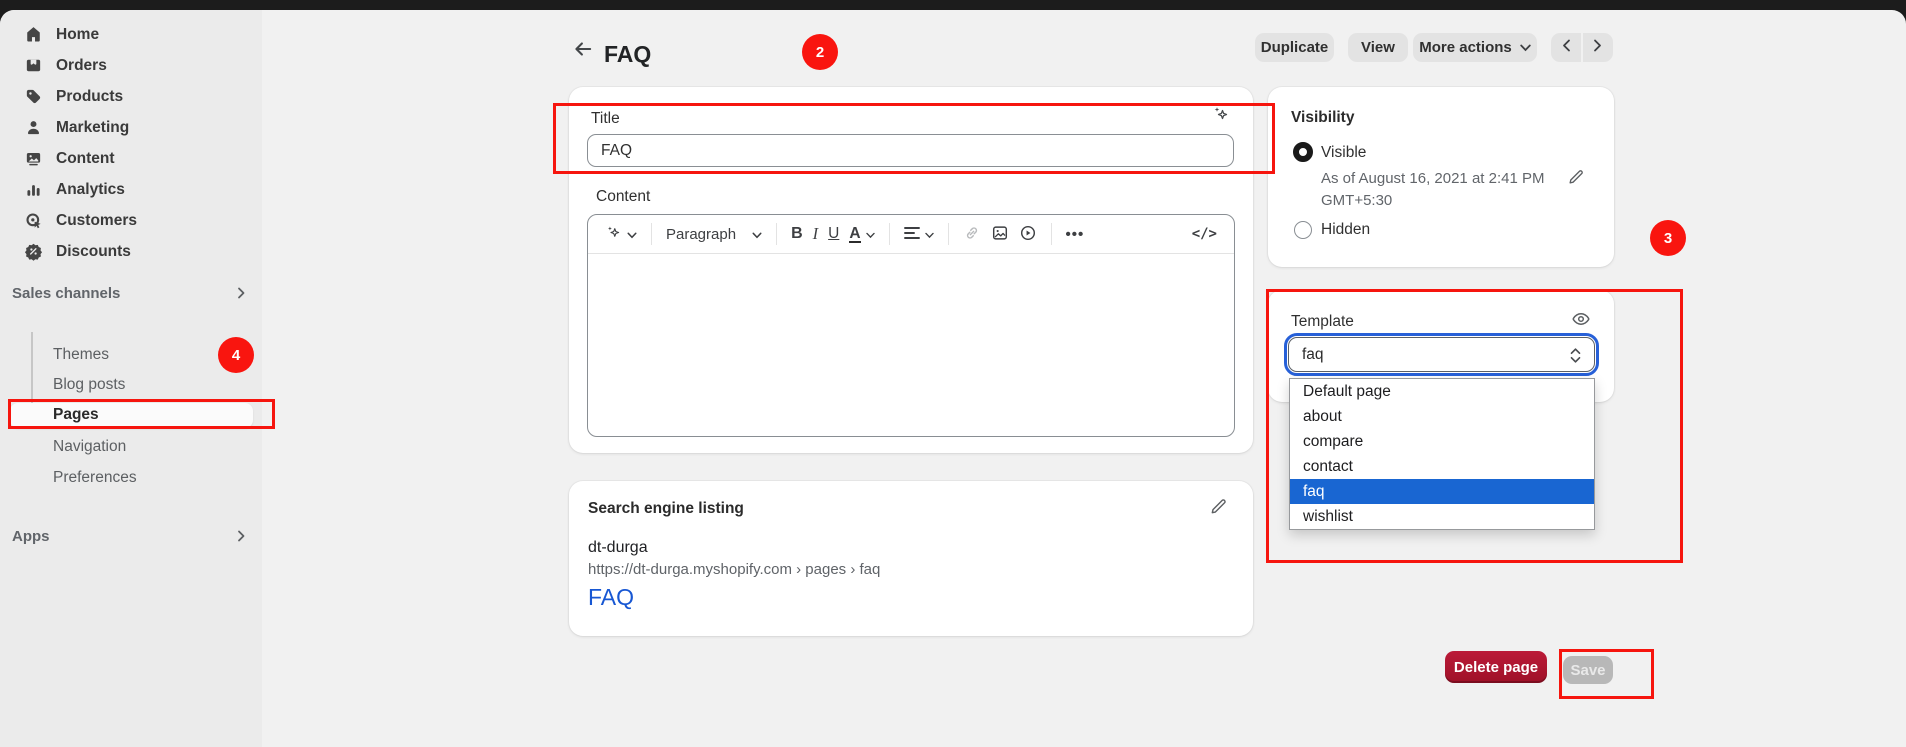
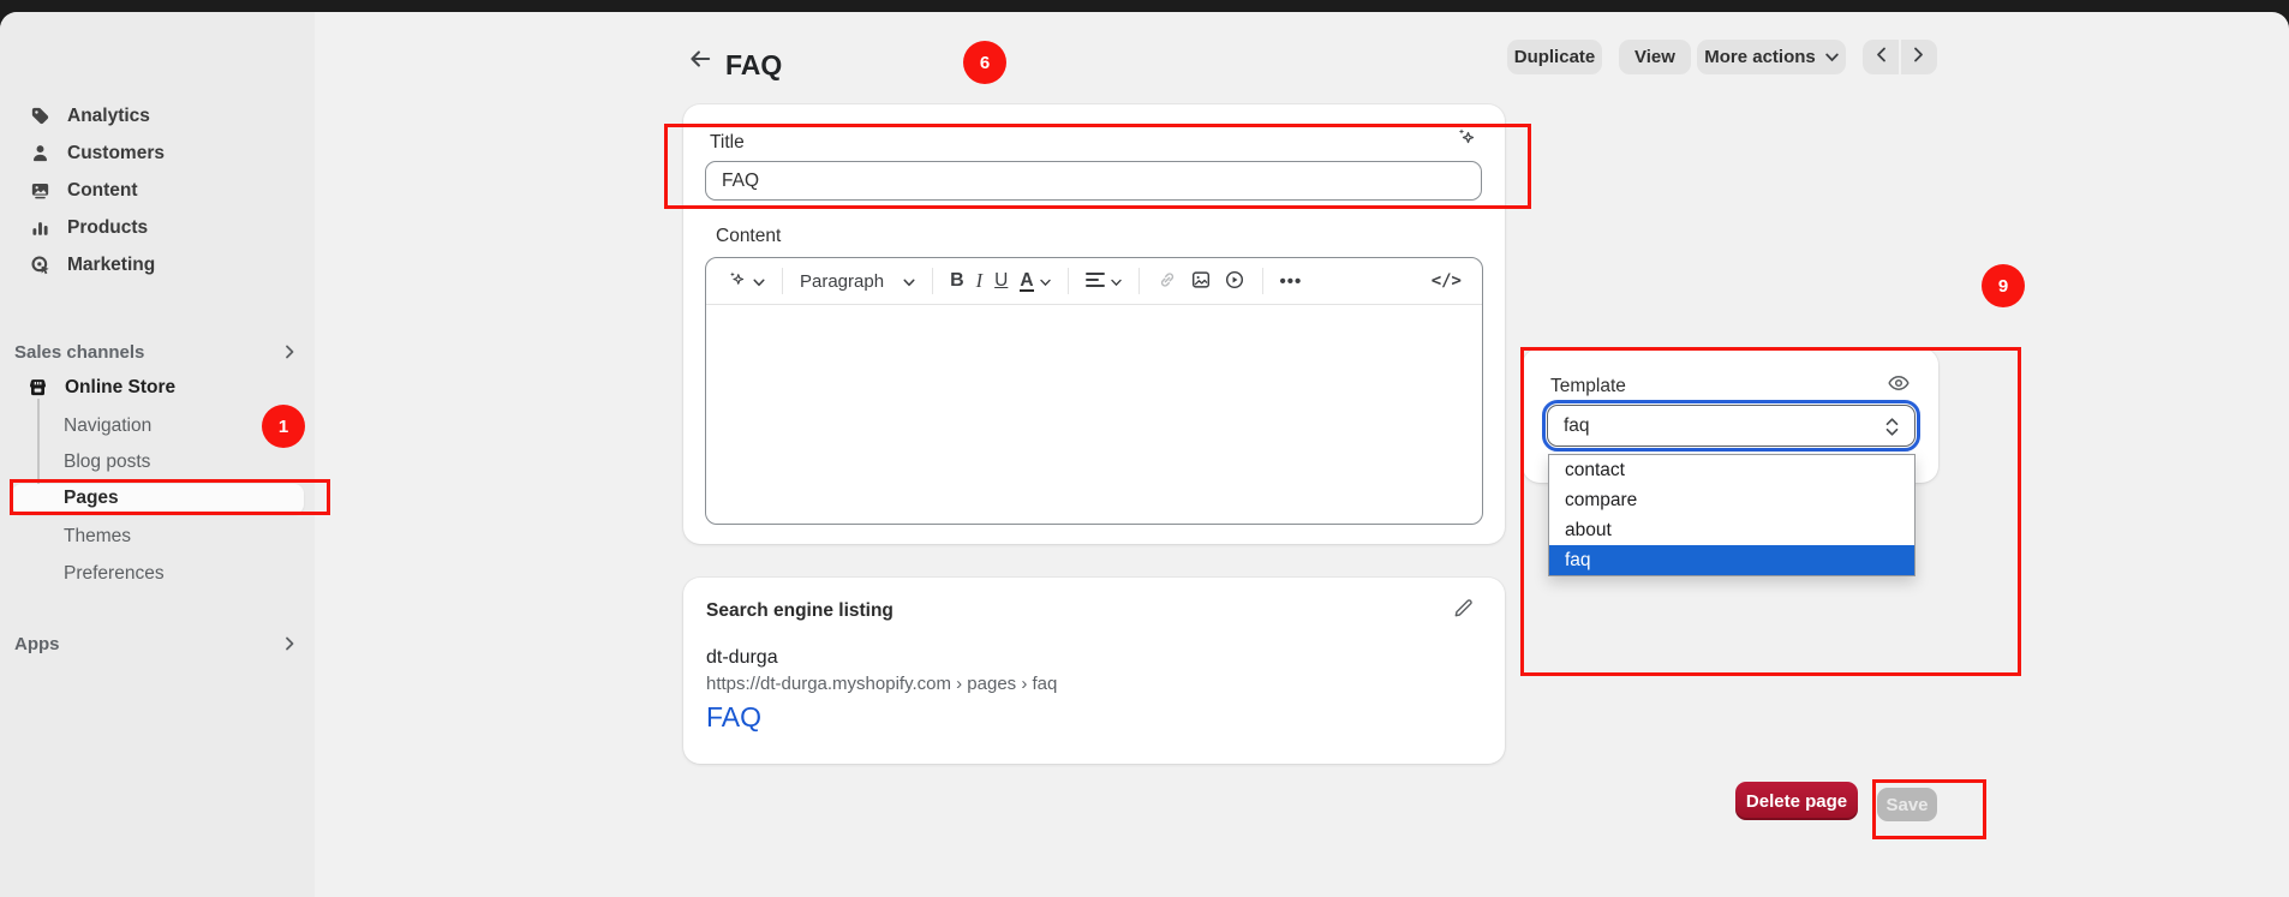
- Home
- Orders
- Products
+ Analytics
- Marketing
+ Customers
  Content
- Analytics
+ Products
- Customers
+ Marketing
- Discounts
  Sales channels
+ Online Store
- Themes
+ Navigation
  Blog posts
  Pages
- Navigation
+ Themes
  Preferences
  Apps
  FAQ
  Duplicate
  View
  More actions
  Title
  FAQ
  Content
  Paragraph
  B
  I
  U
  A
  •••
  </>
  Search engine listing
  dt-durga
  https://dt-durga.myshopify.com › pages › faq
  FAQ
- Visibility
- Visible
- As of August 16, 2021 at 2:41 PM
- GMT+5:30
- Hidden
  Template
  faq
- Default page
- about
+ contact
  compare
- contact
+ about
  faq
- wishlist
  Delete page
  Save
- 4
+ 1
- 2
+ 6
- 3
+ 9
